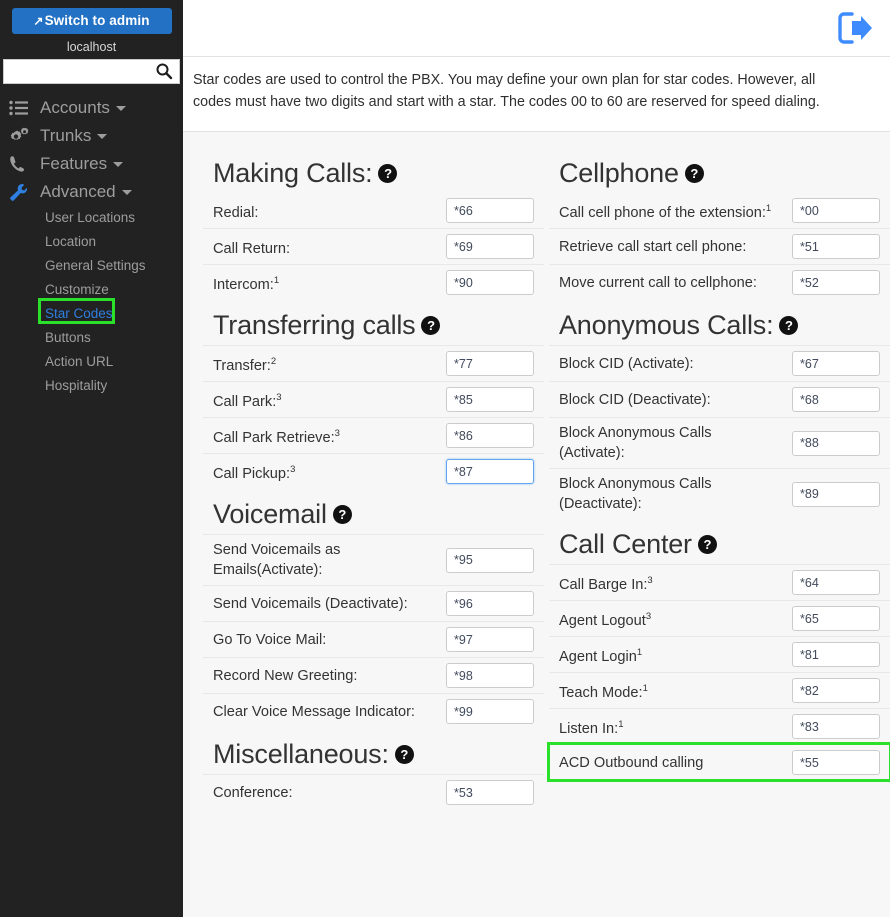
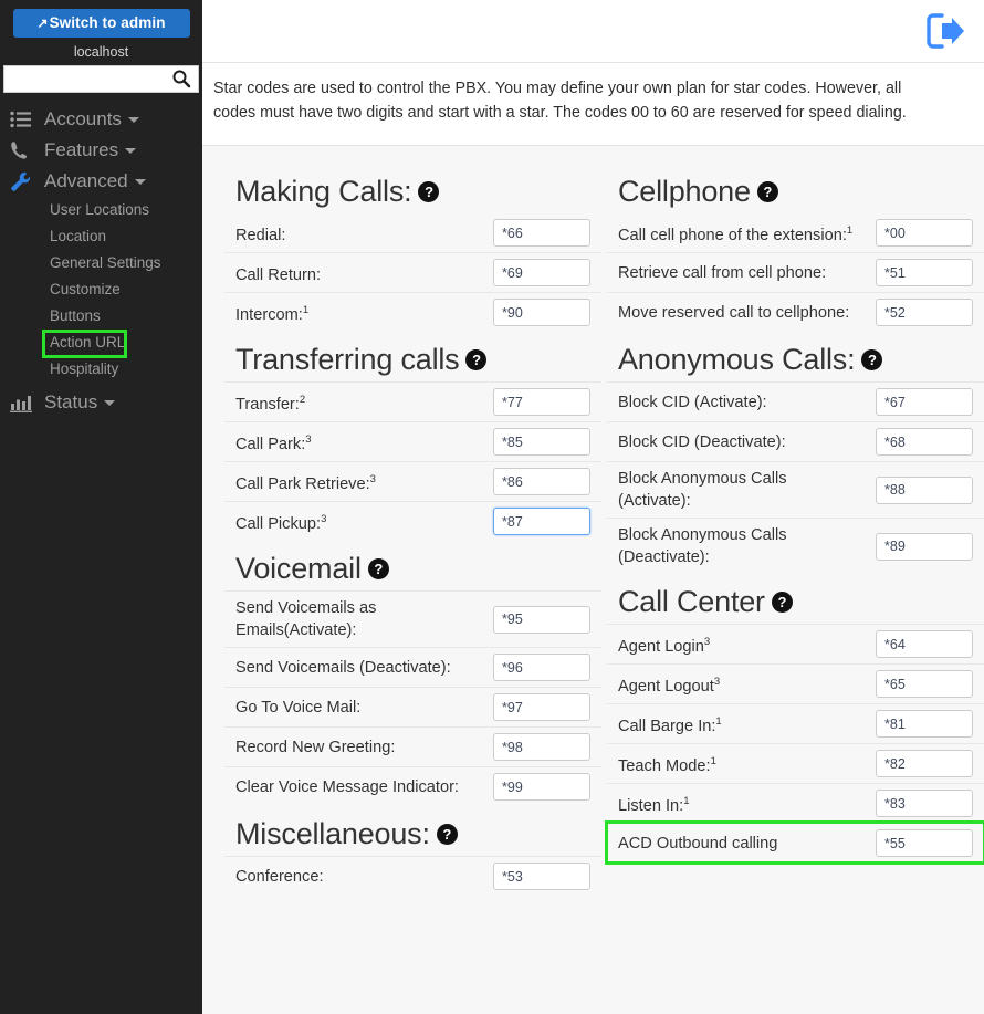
  ↗​ Switch to admin
  localhost
  Accounts
- Trunks
  Features
  Advanced
  User Locations
  Location
  General Settings
  Customize
- Star Codes
  Buttons
  Action URL
  Hospitality
+ Status
  Star codes are used to control the PBX. You may define your own plan for star codes. However, all codes must have two digits and start with a star. The codes 00 to 60 are reserved for speed dialing.
  Making Calls:
  ?
  Redial:
  *66
  Call Return:
  *69
  Intercom:1
  *90
  Transferring calls
  ?
  Transfer:2
  *77
  Call Park:3
  *85
  Call Park Retrieve:3
  *86
  Call Pickup:3
  *87
  Voicemail
  ?
  Send Voicemails as Emails(Activate):
  *95
  Send Voicemails (Deactivate):
  *96
  Go To Voice Mail:
  *97
  Record New Greeting:
  *98
  Clear Voice Message Indicator:
  *99
  Miscellaneous:
  ?
  Conference:
  *53
  Cellphone
  ?
  Call cell phone of the extension:1
  *00
- Retrieve call start cell phone:
+ Retrieve call from cell phone:
  *51
- Move current call to cellphone:
+ Move reserved call to cellphone:
  *52
  Anonymous Calls:
  ?
  Block CID (Activate):
  *67
  Block CID (Deactivate):
  *68
  Block Anonymous Calls (Activate):
  *88
  Block Anonymous Calls (Deactivate):
  *89
  Call Center
  ?
- Call Barge In:3
+ Agent Login3
  *64
  Agent Logout3
  *65
- Agent Login1
+ Call Barge In:1
  *81
  Teach Mode:1
  *82
  Listen In:1
  *83
  ACD Outbound calling
  *55
